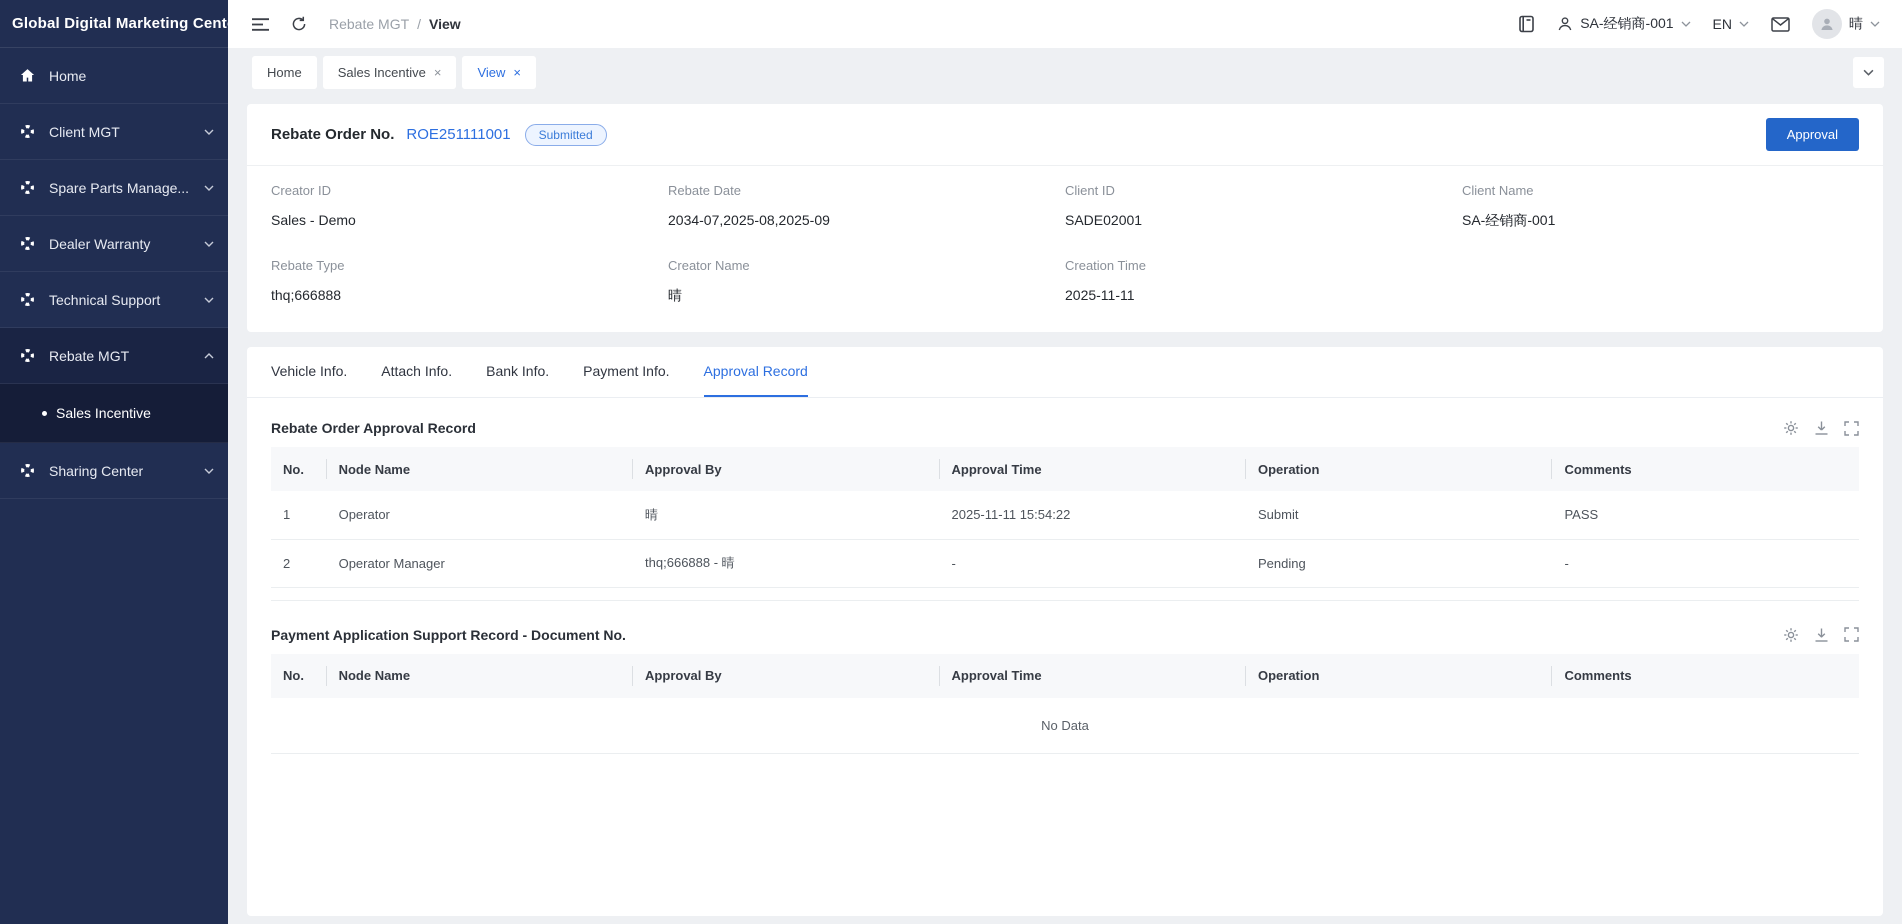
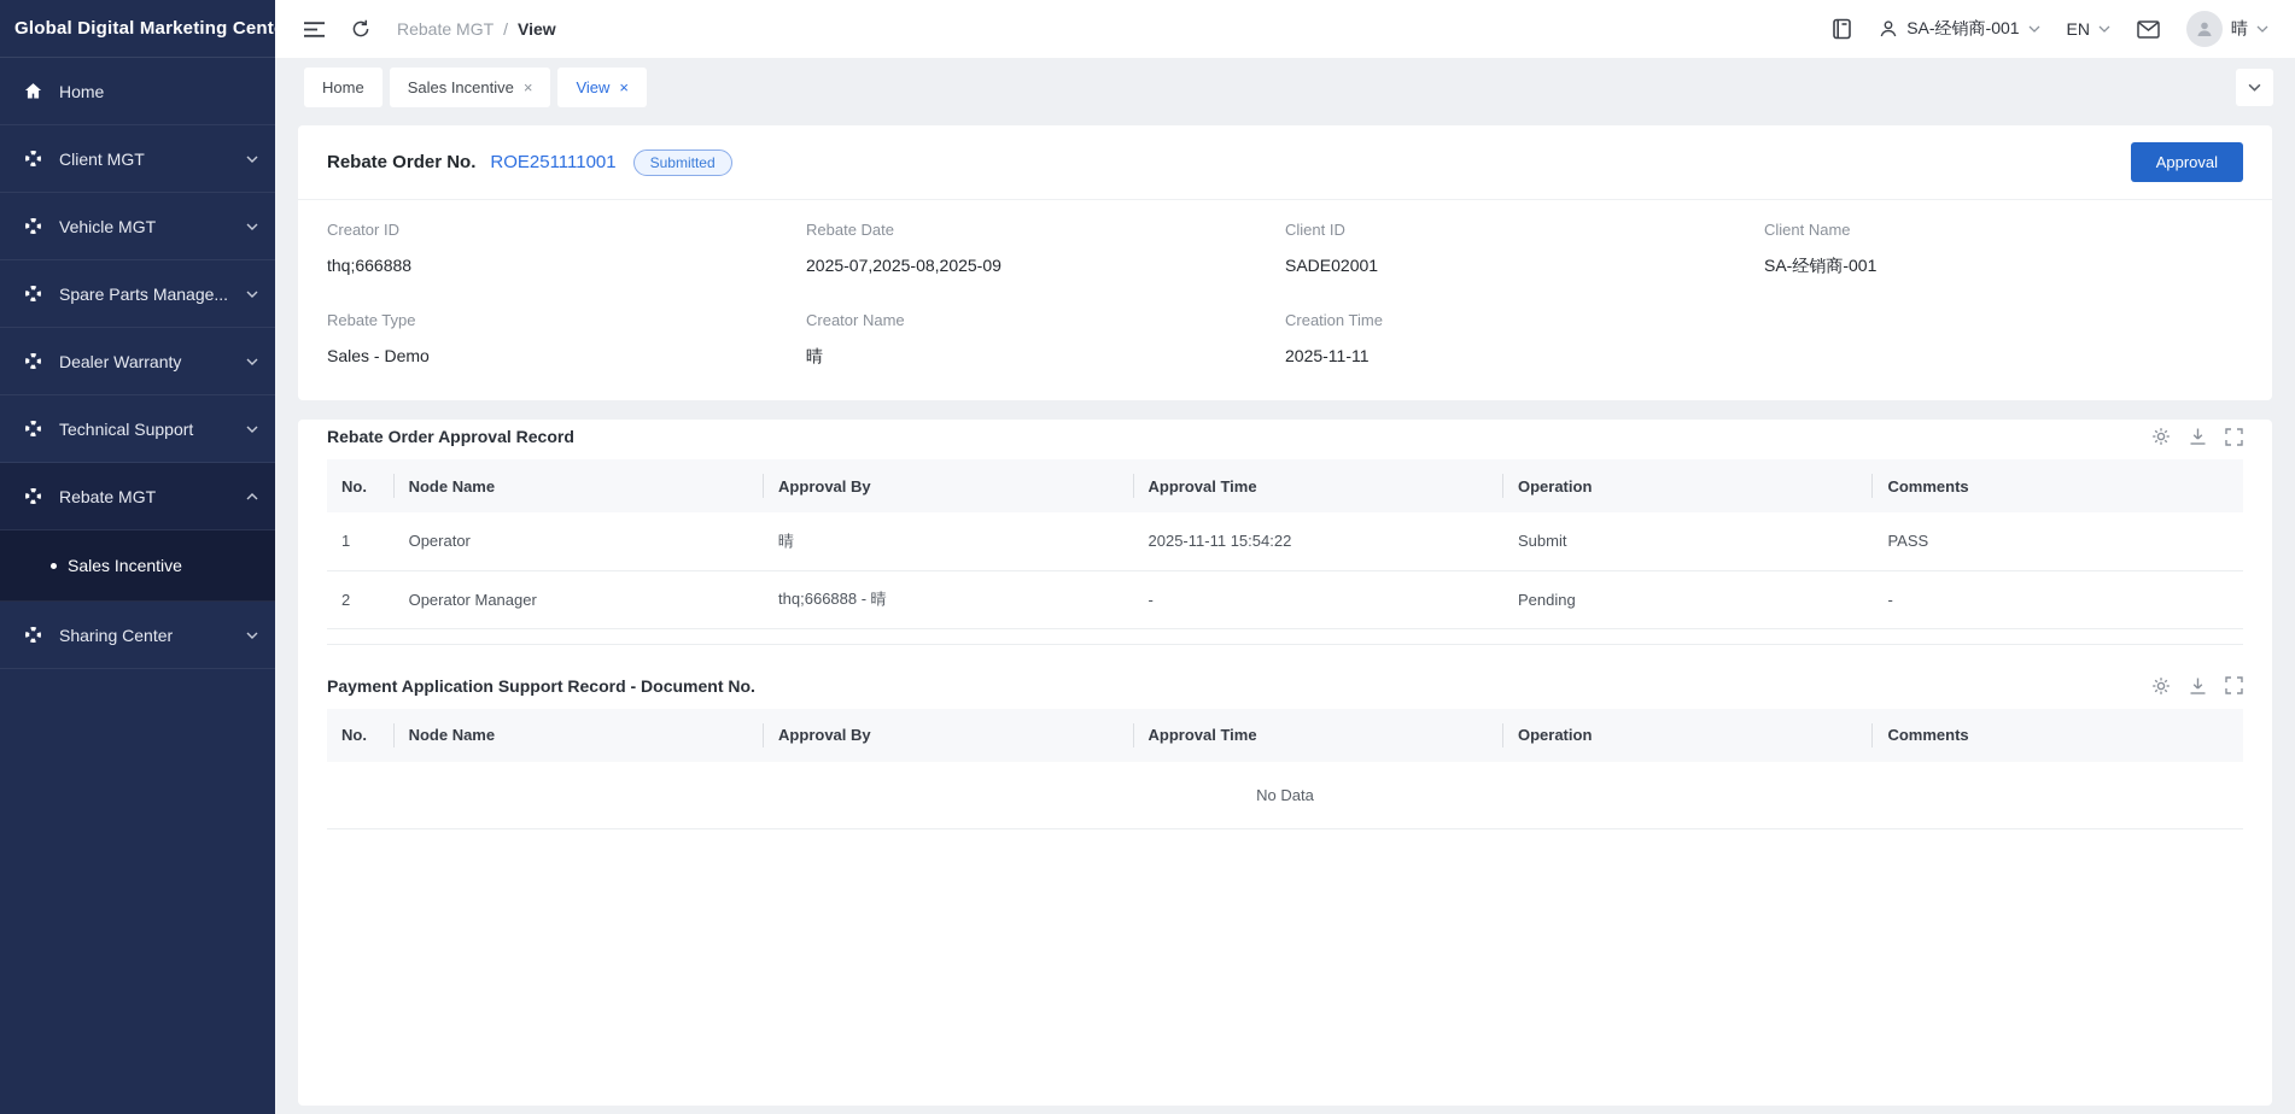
  Global Digital Marketing Cent
  Home
  Client MGT
+ Vehicle MGT
  Spare Parts Manage...
  Dealer Warranty
  Technical Support
  Rebate MGT
  Sales Incentive
  Sharing Center
  Rebate MGT
  /
  View
  SA-经销商-001
  EN
  晴
  Home
  Sales Incentive
  ×
  View
  ×
  Rebate Order No.
  ROE251111001
  Submitted
  Approval
  Creator ID
- Sales - Demo
+ thq;666888
  Rebate Date
- 2034-07,2025-08,2025-09
+ 2025-07,2025-08,2025-09
  Client ID
  SADE02001
  Client Name
  SA-经销商-001
  Rebate Type
- thq;666888
+ Sales - Demo
  Creator Name
  晴
  Creation Time
  2025-11-11
- Vehicle Info.
- Attach Info.
- Bank Info.
- Payment Info.
- Approval Record
  Rebate Order Approval Record
  	No.	Node Name	Approval By	Approval Time	Operation	Comments
  1	Operator	晴	2025-11-11 15:54:22	Submit	PASS
  2	Operator Manager	thq;666888 - 晴	-	Pending	-
  Payment Application Support Record - Document No.
  	No.	Node Name	Approval By	Approval Time	Operation	Comments
  No Data
